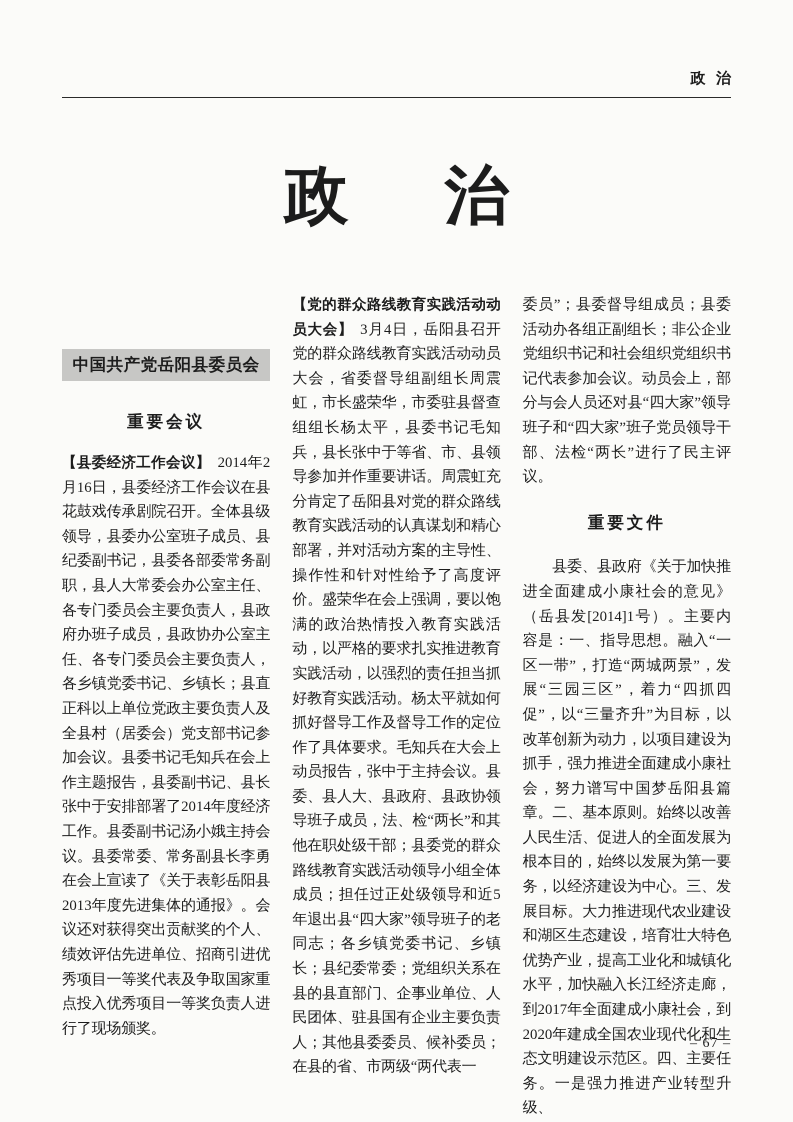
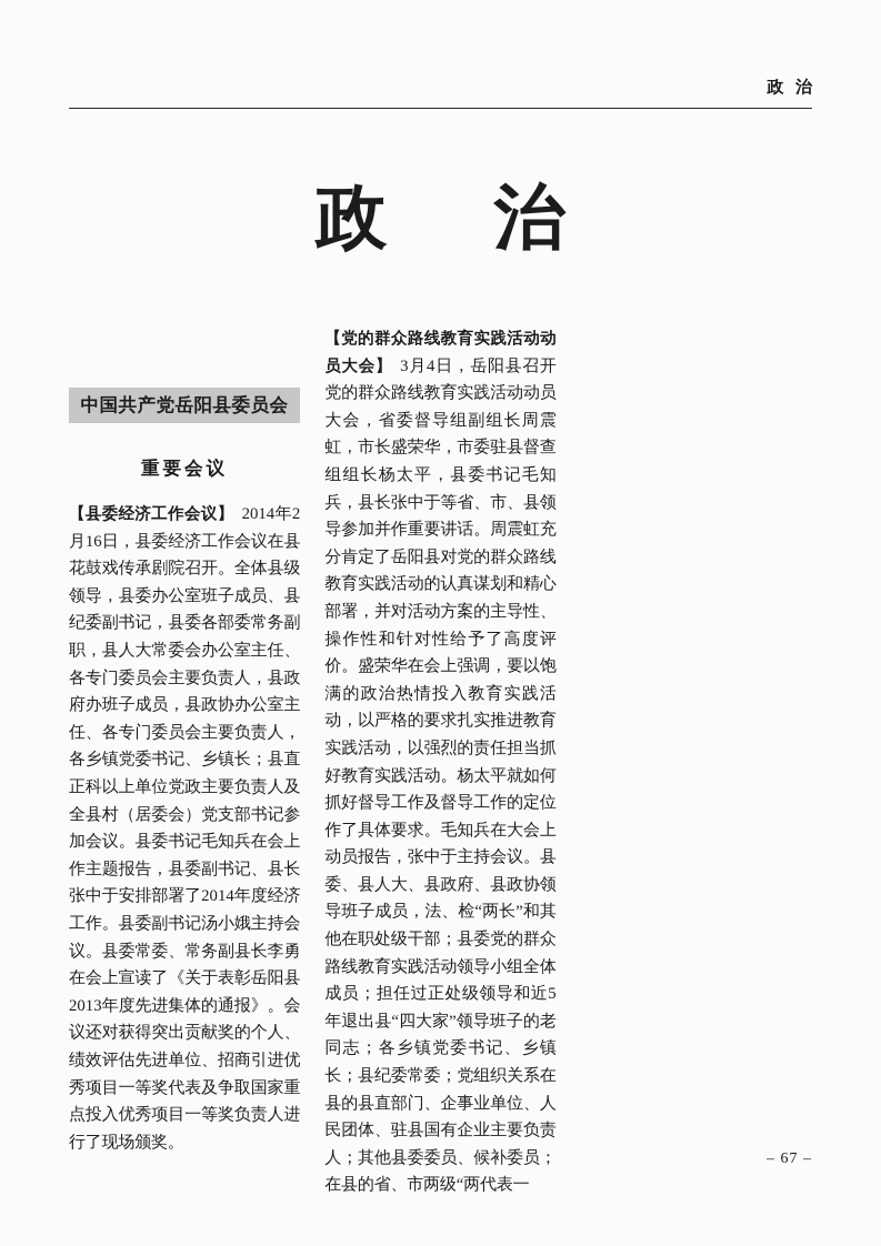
  政治
  政治
  中国共产党岳阳县委员会
  重要会议
  【县委经济工作会议】 2014年2月16日，县委经济工作会议在县花鼓戏传承剧院召开。全体县级领导，县委办公室班子成员、县纪委副书记，县委各部委常务副职，县人大常委会办公室主任、各专门委员会主要负责人，县政府办班子成员，县政协办公室主任、各专门委员会主要负责人，各乡镇党委书记、乡镇长；县直正科以上单位党政主要负责人及全县村（居委会）党支部书记参加会议。县委书记毛知兵在会上作主题报告，县委副书记、县长张中于安排部署了2014年度经济工作。县委副书记汤小娥主持会议。县委常委、常务副县长李勇在会上宣读了《关于表彰岳阳县2013年度先进集体的通报》。会议还对获得突出贡献奖的个人、绩效评估先进单位、招商引进优秀项目一等奖代表及争取国家重点投入优秀项目一等奖负责人进行了现场颁奖。
  【党的群众路线教育实践活动动员大会】 3月4日，岳阳县召开党的群众路线教育实践活动动员大会，省委督导组副组长周震虹，市长盛荣华，市委驻县督查组组长杨太平，县委书记毛知兵，县长张中于等省、市、县领导参加并作重要讲话。周震虹充分肯定了岳阳县对党的群众路线教育实践活动的认真谋划和精心部署，并对活动方案的主导性、操作性和针对性给予了高度评价。盛荣华在会上强调，要以饱满的政治热情投入教育实践活动，以严格的要求扎实推进教育实践活动，以强烈的责任担当抓好教育实践活动。杨太平就如何抓好督导工作及督导工作的定位作了具体要求。毛知兵在大会上动员报告，张中于主持会议。县委、县人大、县政府、县政协领导班子成员，法、检“两长”和其他在职处级干部；县委党的群众路线教育实践活动领导小组全体成员；担任过正处级领导和近5年退出县“四大家”领导班子的老同志；各乡镇党委书记、乡镇长；县纪委常委；党组织关系在县的县直部门、企事业单位、人民团体、驻县国有企业主要负责人；其他县委委员、候补委员；在县的省、市两级“两代表一
- 委员”；县委督导组成员；县委活动办各组正副组长；非公企业党组织书记和社会组织党组织书记代表参加会议。动员会上，部分与会人员还对县“四大家”领导班子和“四大家”班子党员领导干部、法检“两长”进行了民主评议。
- 重要文件
- 县委、县政府《关于加快推进全面建成小康社会的意见》（岳县发[2014]1号）。主要内容是：一、指导思想。融入“一区一带”，打造“两城两景”，发展“三园三区”，着力“四抓四促”，以“三量齐升”为目标，以改革创新为动力，以项目建设为抓手，强力推进全面建成小康社会，努力谱写中国梦岳阳县篇章。二、基本原则。始终以改善人民生活、促进人的全面发展为根本目的，始终以发展为第一要务，以经济建设为中心。三、发展目标。大力推进现代农业建设和湖区生态建设，培育壮大特色优势产业，提高工业化和城镇化水平，加快融入长江经济走廊，到2017年全面建成小康社会，到2020年建成全国农业现代化和生态文明建设示范区。四、主要任务。一是强力推进产业转型升级、
  – 67 –
